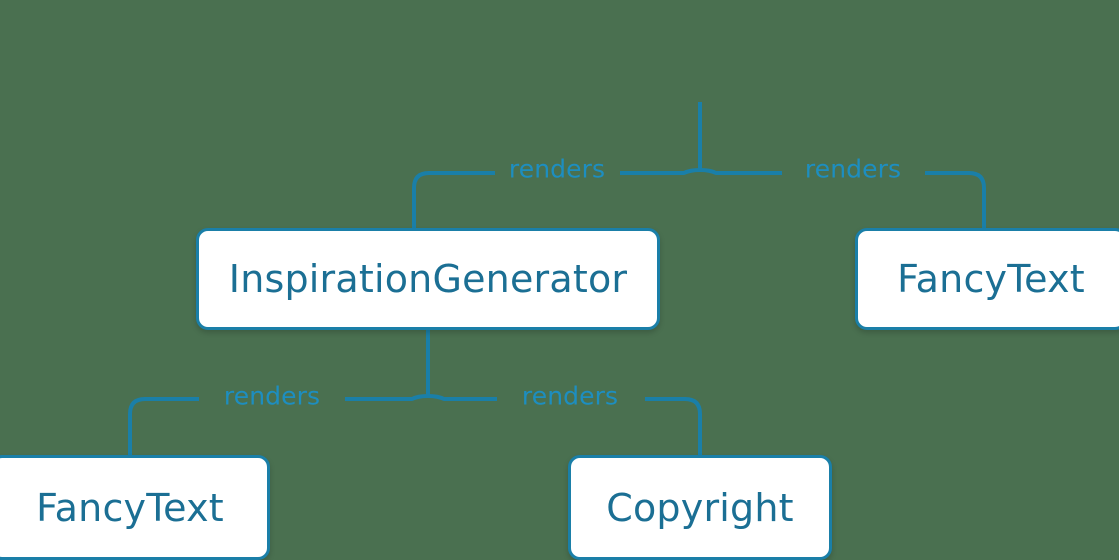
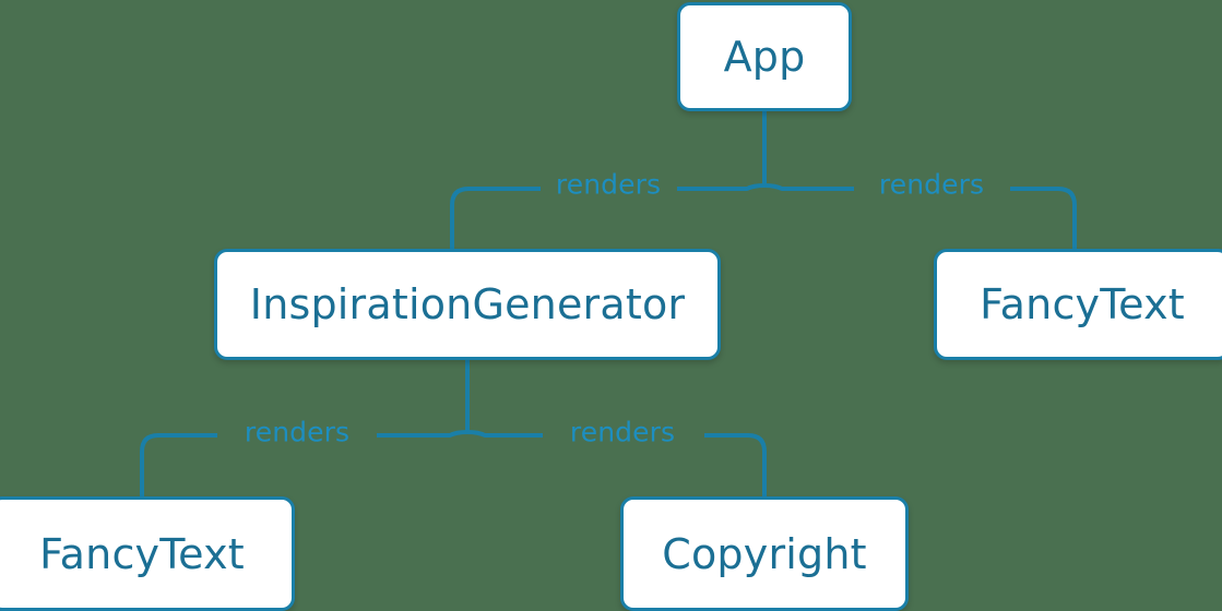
+ App
  InspirationGenerator
  FancyText
  FancyText
  Copyright
  renders
  renders
  renders
  renders
